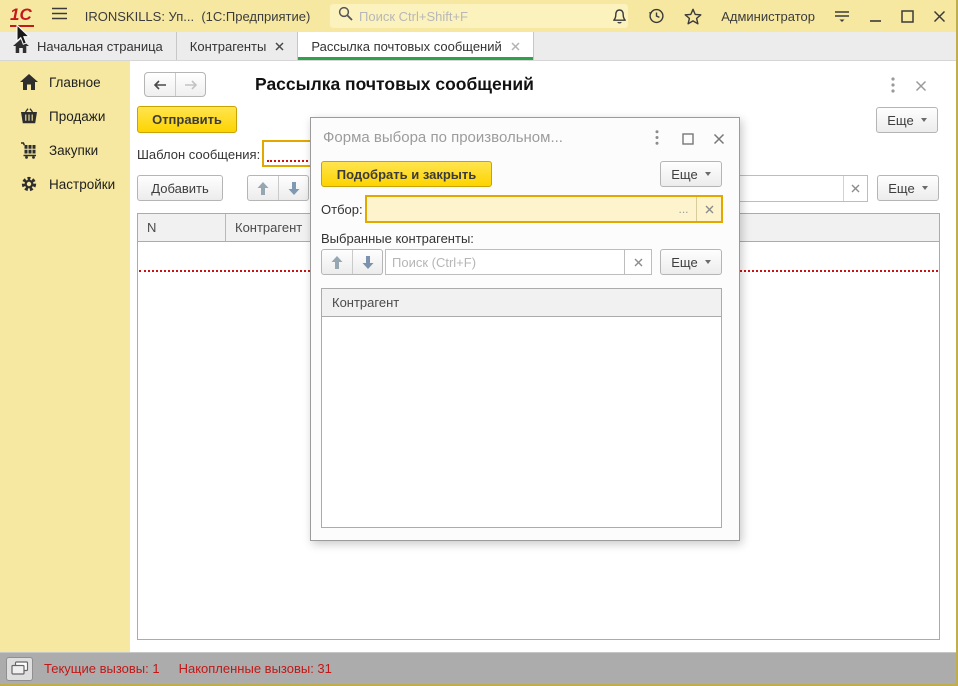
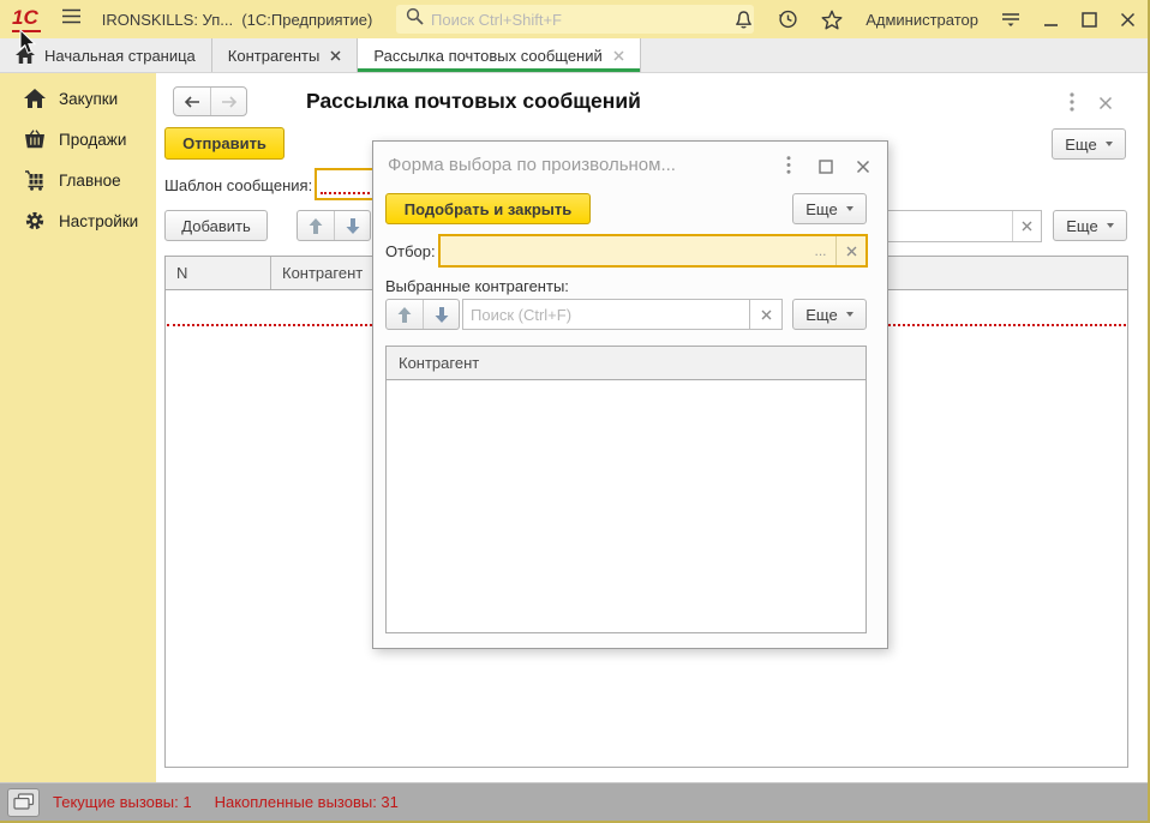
  1С
  IRONSKILLS: Уп... (1С:Предприятие)
  Поиск Ctrl+Shift+F
  Администратор
  Начальная страница
  Контрагенты
  Рассылка почтовых сообщений
- Главное
+ Закупки
  Продажи
- Закупки
+ Главное
  Настройки
  Рассылка почтовых сообщений
  Отправить
  Еще
  Шаблон сообщения:
  Добавить
  Еще
  N
  Контрагент
  Форма выбора по произвольном...
  Подобрать и закрыть
  Еще
  Отбор:
  ...
  Выбранные контрагенты:
  Поиск (Ctrl+F)
  Еще
  Контрагент
  Текущие вызовы: 1
  Накопленные вызовы: 31
